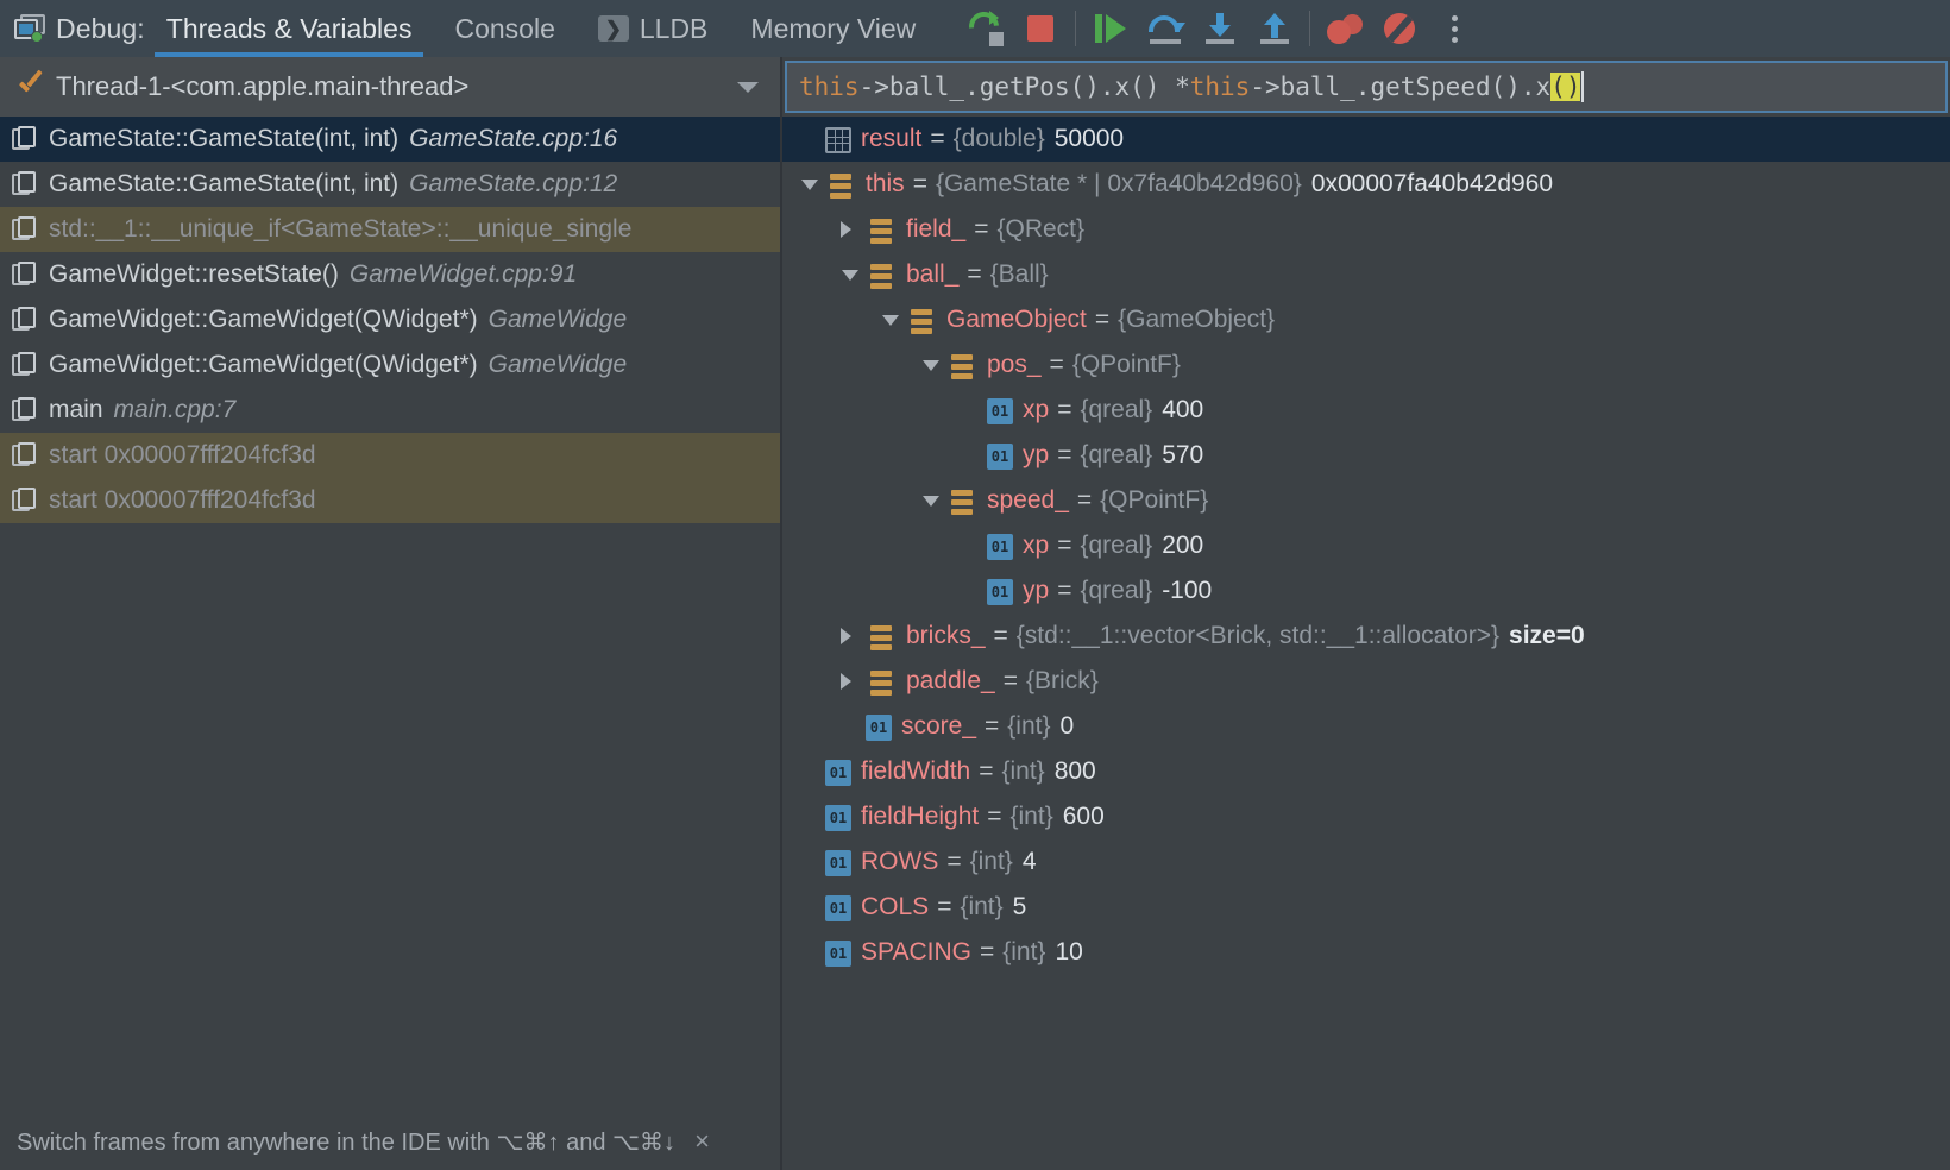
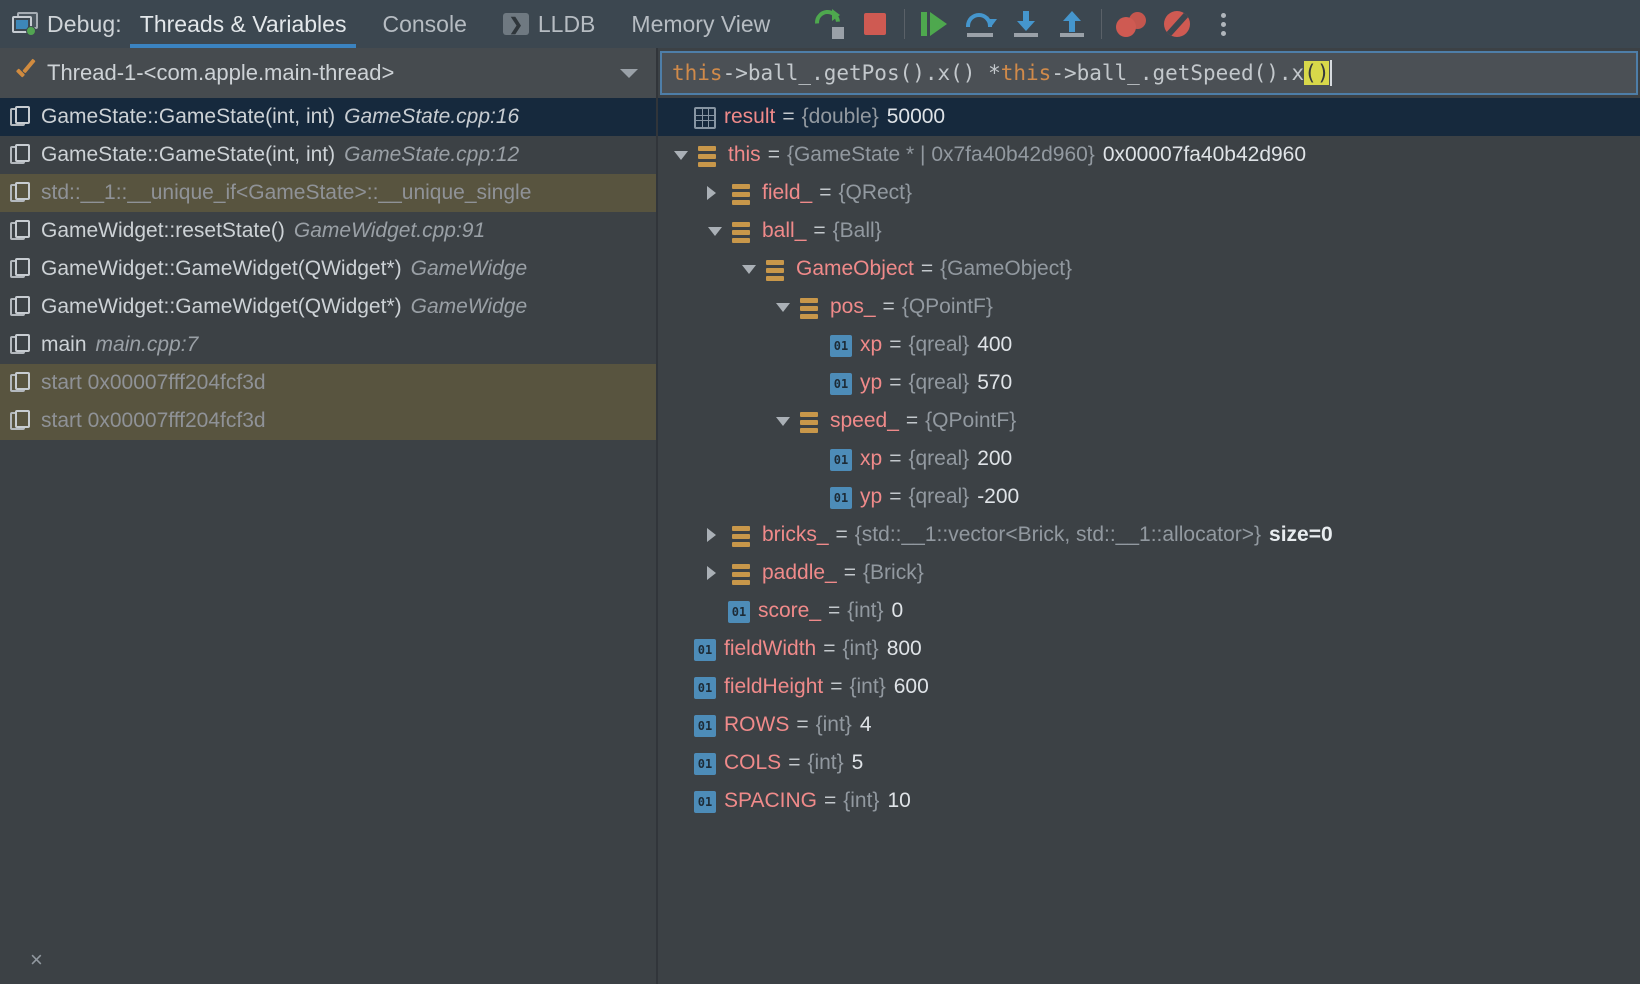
  Debug:
  Threads & Variables
  Console
  ❯
  LLDB
  Memory View
  Thread-1-<com.apple.main-thread>
  this
  ->ball_.getPos().x() *
  this
  ->ball_.getSpeed().x
  ()
  GameState::GameState(int, int)
  GameState.cpp:16
  GameState::GameState(int, int)
  GameState.cpp:12
  std::__1::__unique_if<GameState>::__unique_single
  GameWidget::resetState()
  GameWidget.cpp:91
  GameWidget::GameWidget(QWidget*)
  GameWidge
  GameWidget::GameWidget(QWidget*)
  GameWidge
  main
  main.cpp:7
  start 0x00007fff204fcf3d
  start 0x00007fff204fcf3d
  result
  =
  {double}
  50000
  this
  =
  {GameState * | 0x7fa40b42d960}
  0x00007fa40b42d960
  field_
  =
  {QRect}
  ball_
  =
  {Ball}
  GameObject
  =
  {GameObject}
  pos_
  =
  {QPointF}
  01
  xp
  =
  {qreal}
  400
  01
  yp
  =
  {qreal}
  570
  speed_
  =
  {QPointF}
  01
  xp
  =
  {qreal}
  200
  01
  yp
  =
  {qreal}
- -100
+ -200
  bricks_
  =
  {std::__1::vector<Brick, std::__1::allocator>}
  size=0
  paddle_
  =
  {Brick}
  01
  score_
  =
  {int}
  0
  01
  fieldWidth
  =
  {int}
  800
  01
  fieldHeight
  =
  {int}
  600
  01
  ROWS
  =
  {int}
  4
  01
  COLS
  =
  {int}
  5
  01
  SPACING
  =
  {int}
  10
- Switch frames from anywhere in the IDE with ⌥⌘↑ and ⌥⌘↓
  ×
